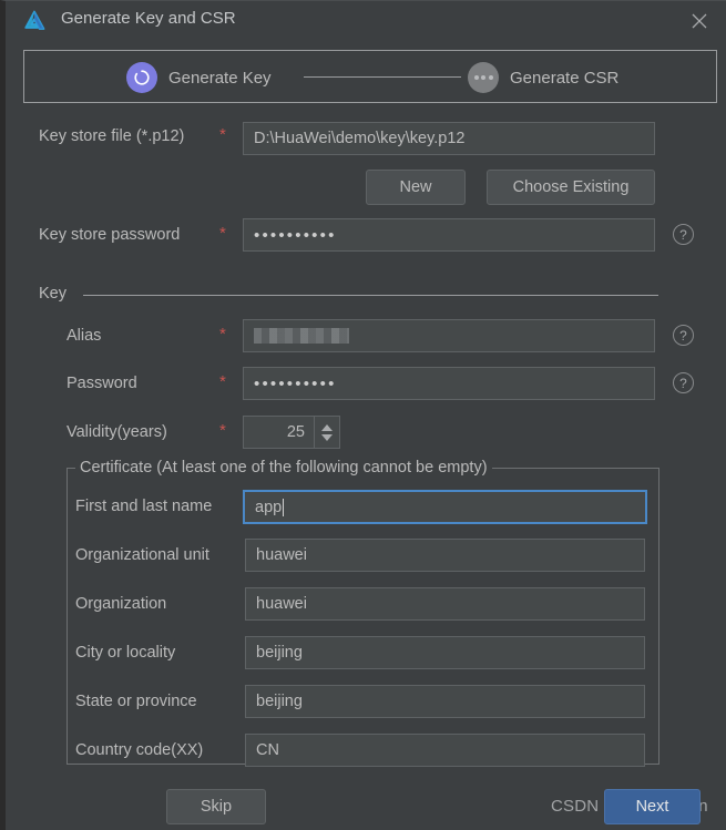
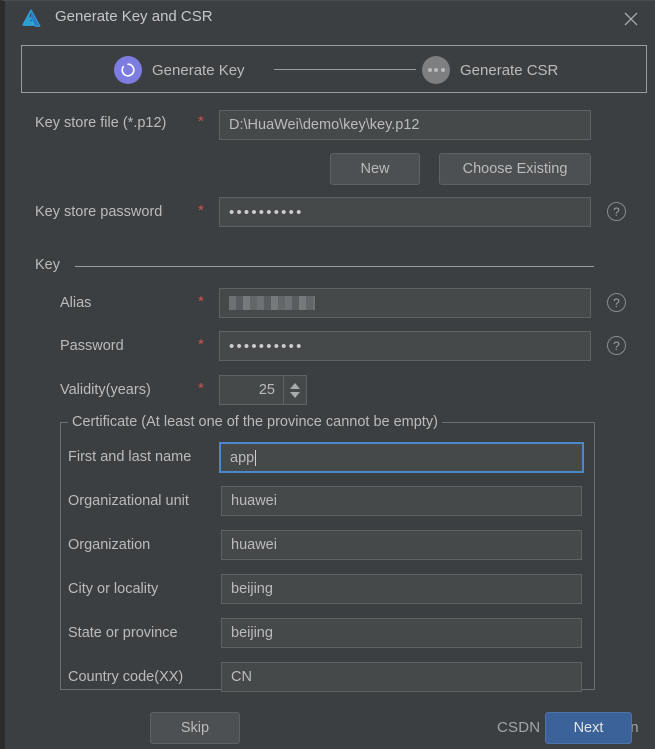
  Generate Key and CSR
  Generate Key
  Generate CSR
  Key store file (*.p12)
  *
  D:\HuaWei\demo\key\key.p12
  New
  Choose Existing
  Key store password
  *
  ••••••••••
  ?
  Key
  Alias
  *
  ?
  Password
  *
  ••••••••••
  ?
  Validity(years)
  *
  25
- Certificate (At least one of the following cannot be empty)
+ Certificate (At least one of the province cannot be empty)
  First and last name
  app
  Organizational unit
  huawei
  Organization
  huawei
  City or locality
  beijing
  State or province
  beijing
  Country code(XX)
  CN
  Skip
  Next
